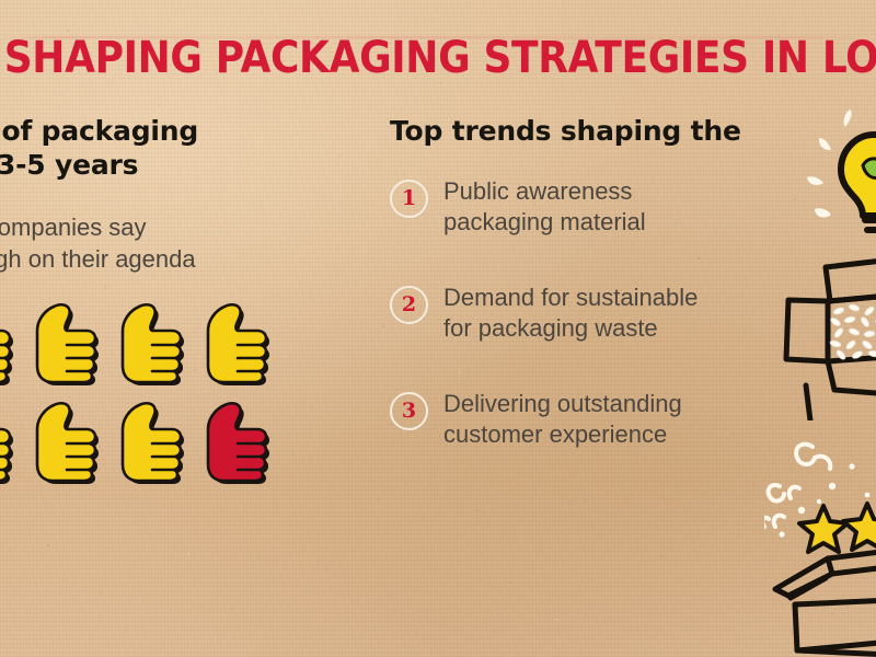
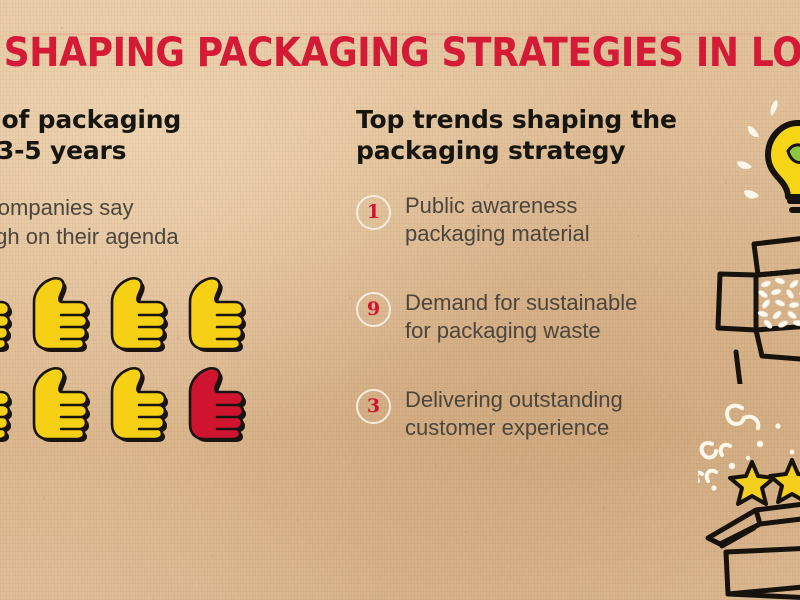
  SHAPING PACKAGING STRATEGIES IN LO
  of packaging
  3-5 years
  ompanies say
  gh on their agenda
  Top trends shaping the
+ packaging strategy
  1
  Public awareness
  packaging material
- 2
+ 9
  Demand for sustainable
  for packaging waste
  3
  Delivering outstanding
  customer experience
